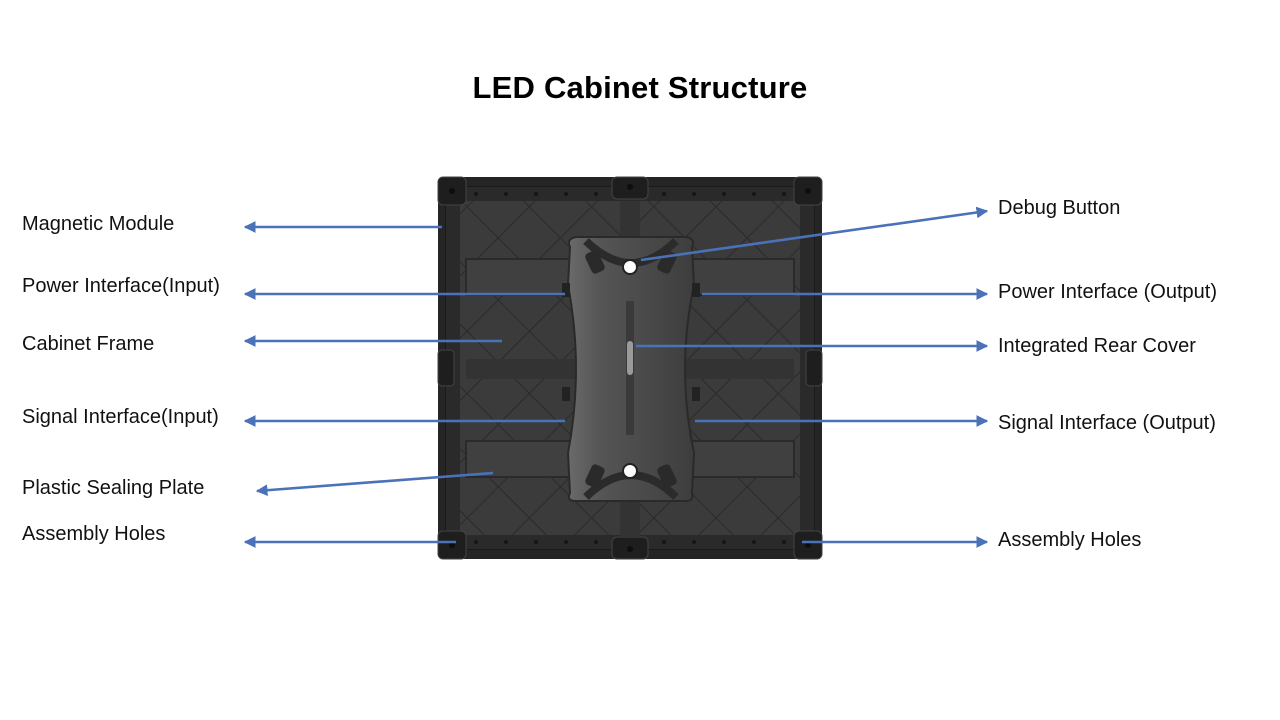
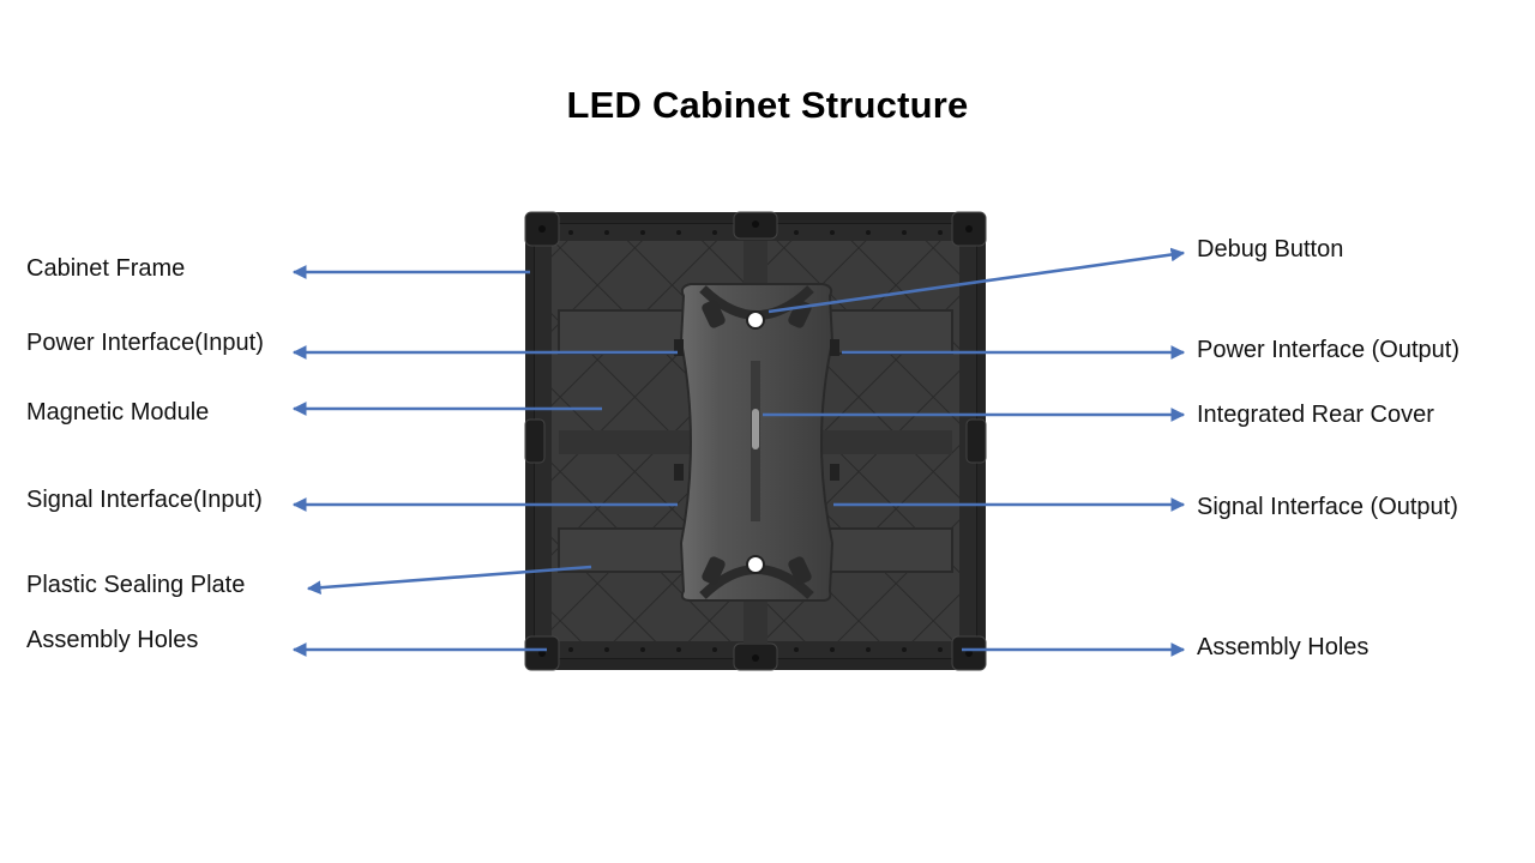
  LED Cabinet Structure
- Magnetic Module
+ Cabinet Frame
  Power Interface(Input)
- Cabinet Frame
+ Magnetic Module
  Signal Interface(Input)
  Plastic Sealing Plate
  Assembly Holes
  Debug Button
  Power Interface (Output)
  Integrated Rear Cover
  Signal Interface (Output)
  Assembly Holes
